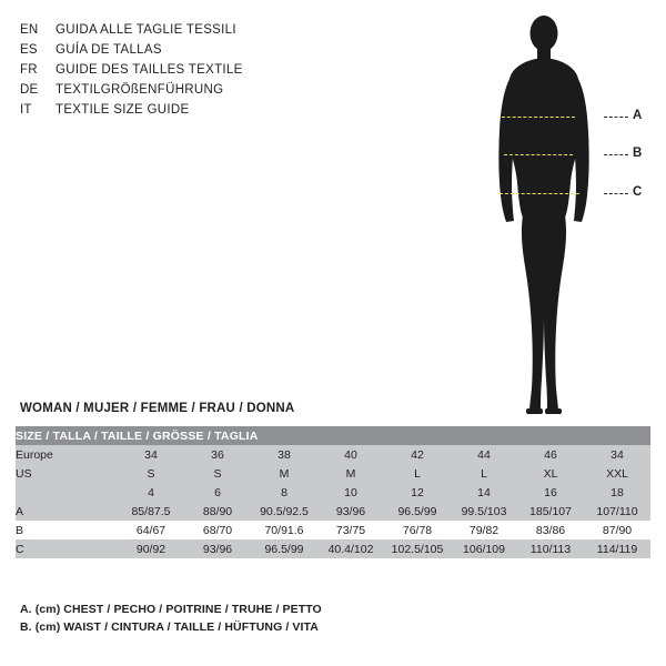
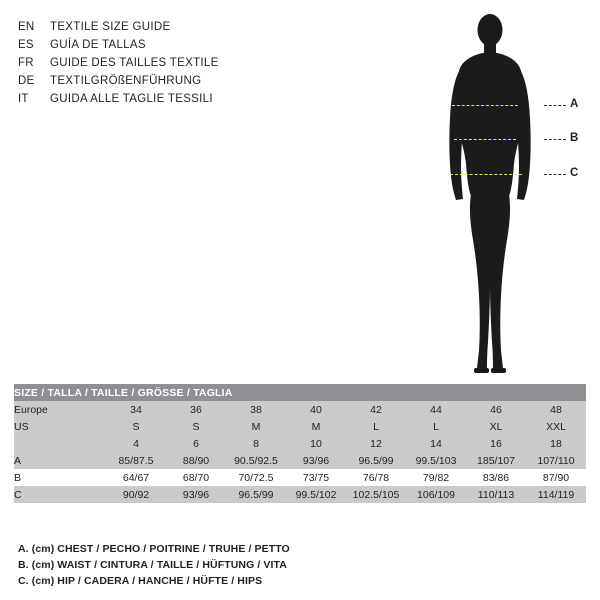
  EN
- GUIDA ALLE TAGLIE TESSILI
+ TEXTILE SIZE GUIDE
  ES
  GUÍA DE TALLAS
  FR
  GUIDE DES TAILLES TEXTILE
  DE
  TEXTILGRÖßENFÜHRUNG
  IT
- TEXTILE SIZE GUIDE
+ GUIDA ALLE TAGLIE TESSILI
  A
  B
  C
- WOMAN / MUJER / FEMME / FRAU / DONNA
  SIZE / TALLA / TAILLE / GRÖSSE / TAGLIA
- Europe	34	36	38	40	42	44	46	34
+ Europe	34	36	38	40	42	44	46	48
  US	S	S	M	M	L	L	XL	XXL
  	4	6	8	10	12	14	16	18
  A	85/87.5	88/90	90.5/92.5	93/96	96.5/99	99.5/103	185/107	107/110
- B	64/67	68/70	70/91.6	73/75	76/78	79/82	83/86	87/90
+ B	64/67	68/70	70/72.5	73/75	76/78	79/82	83/86	87/90
- C	90/92	93/96	96.5/99	40.4/102	102.5/105	106/109	110/113	114/119
+ C	90/92	93/96	96.5/99	99.5/102	102.5/105	106/109	110/113	114/119
  A. (cm) CHEST / PECHO / POITRINE / TRUHE / PETTO
  B. (cm) WAIST / CINTURA / TAILLE / HÜFTUNG / VITA
+ C. (cm) HIP / CADERA / HANCHE / HÜFTE / HIPS
